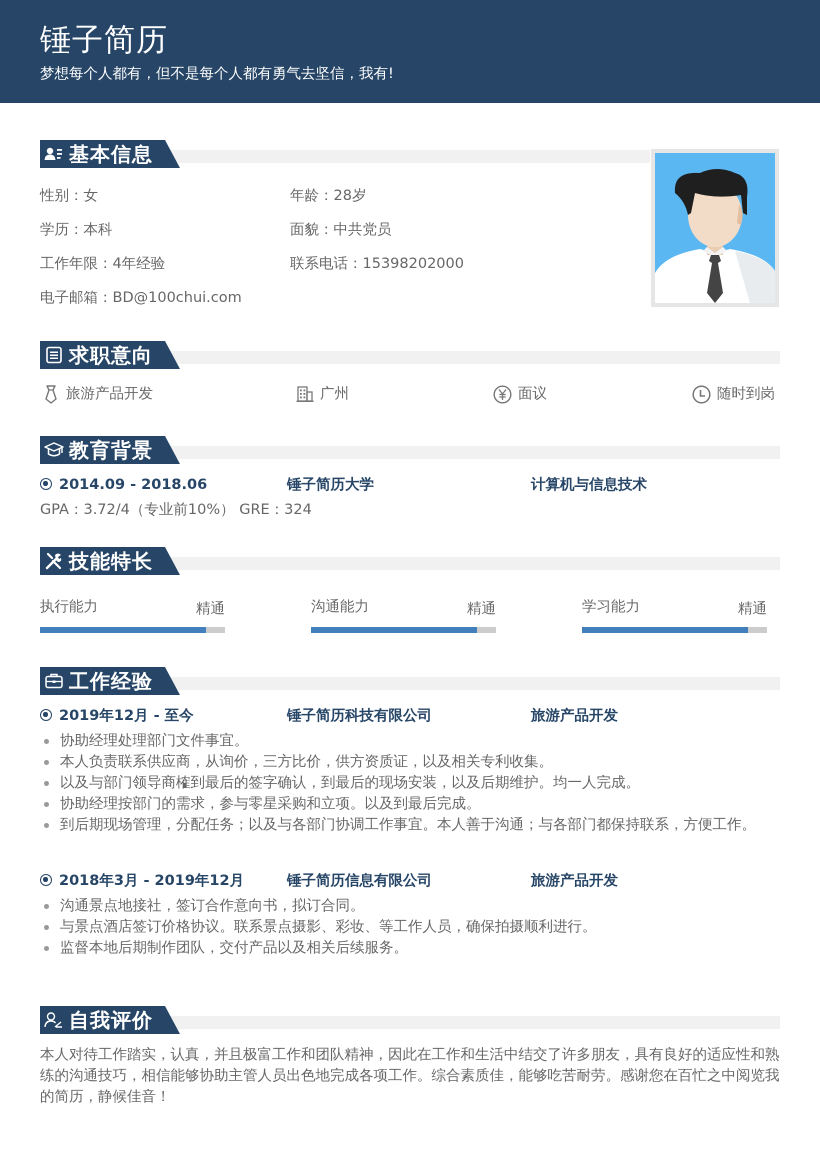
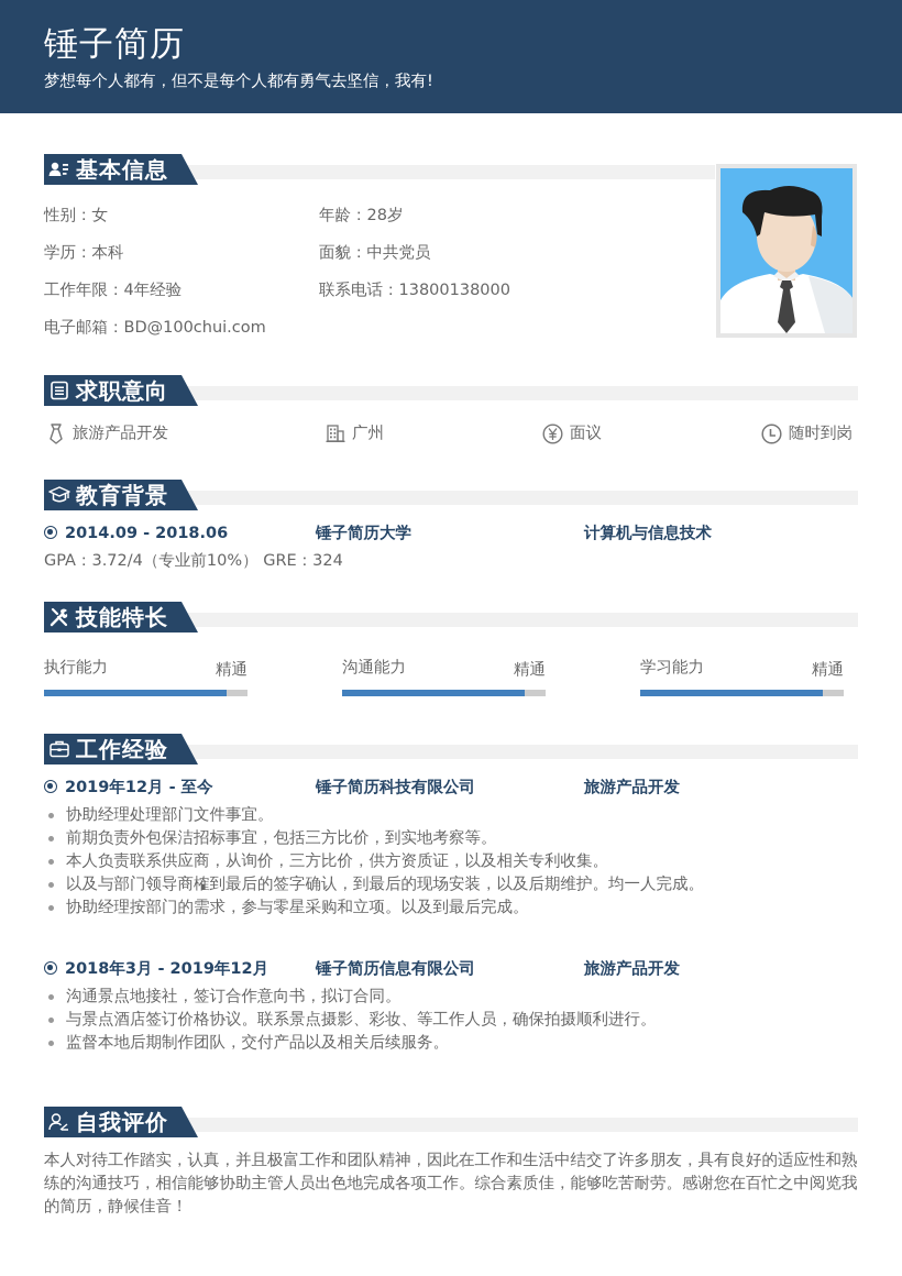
  锤子简历
  梦想每个人都有，但不是每个人都有勇气去坚信，我有!
  基本信息
  性别：女
  年龄：28岁
  学历：本科
  面貌：中共党员
  工作年限：4年经验
- 联系电话：15398202000
+ 联系电话：13800138000
  电子邮箱：BD@100chui.com
  求职意向
  旅游产品开发
  广州
  面议
  随时到岗
  教育背景
  2014.09 - 2018.06
  锤子简历大学
  计算机与信息技术
  GPA：3.72/4（专业前10%） GRE：324
  技能特长
  执行能力
  精通
  沟通能力
  精通
  学习能力
  精通
  工作经验
  2019年12月 - 至今
  锤子简历科技有限公司
  旅游产品开发
  协助经理处理部门文件事宜。
+ 前期负责外包保洁招标事宜，包括三方比价，到实地考察等。
  本人负责联系供应商，从询价，三方比价，供方资质证，以及相关专利收集。
  以及与部门领导商榷到最后的签字确认，到最后的现场安装，以及后期维护。均一人完成。
  协助经理按部门的需求，参与零星采购和立项。以及到最后完成。
- 到后期现场管理，分配任务；以及与各部门协调工作事宜。本人善于沟通；与各部门都保持联系，方便工作。
  2018年3月 - 2019年12月
  锤子简历信息有限公司
  旅游产品开发
  沟通景点地接社，签订合作意向书，拟订合同。
  与景点酒店签订价格协议。联系景点摄影、彩妆、等工作人员，确保拍摄顺利进行。
  监督本地后期制作团队，交付产品以及相关后续服务。
  自我评价
  本人对待工作踏实，认真，并且极富工作和团队精神，因此在工作和生活中结交了许多朋友，具有良好的适应性和熟练的沟通技巧，相信能够协助主管人员出色地完成各项工作。综合素质佳，能够吃苦耐劳。感谢您在百忙之中阅览我的简历，静候佳音！
